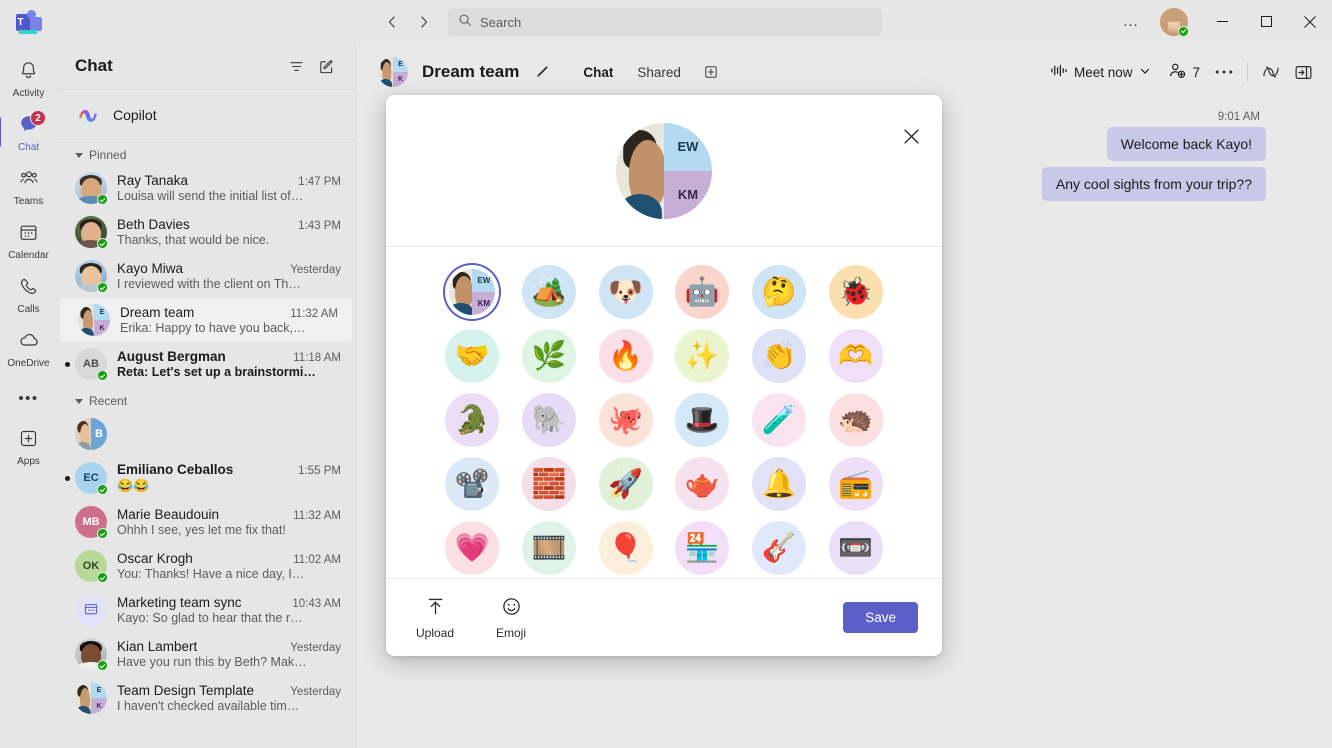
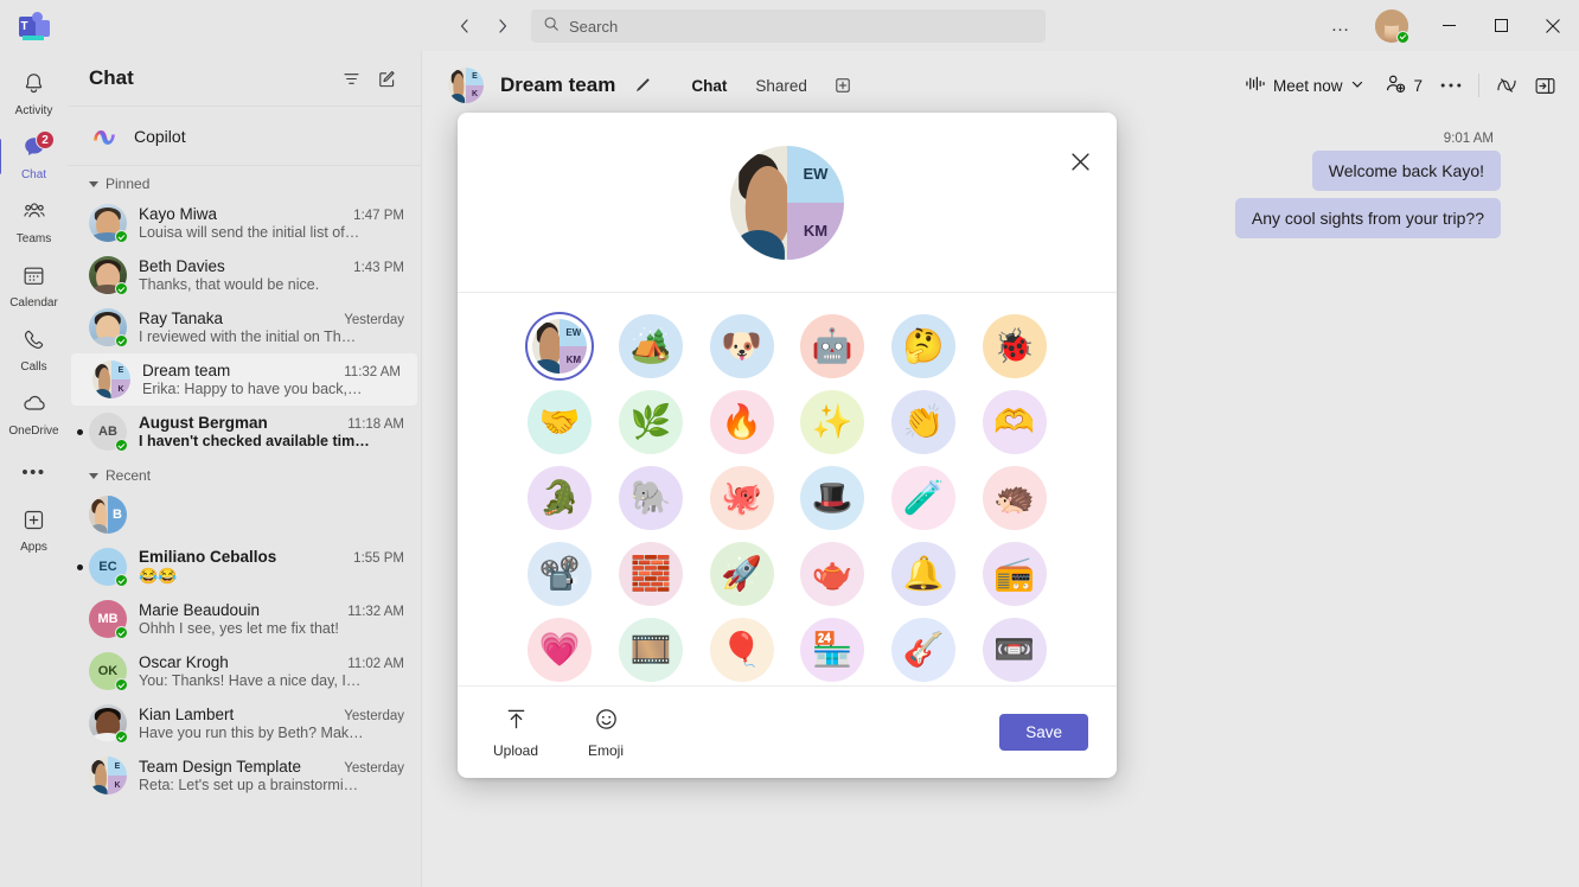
  T
  Search
  …
  Activity
  2
  Chat
  Teams
  Calendar
  Calls
  OneDrive
  •••
  Apps
  Chat
  Copilot
  Pinned
- Ray Tanaka
+ Kayo Miwa
  1:47 PM
  Louisa will send the initial list of…
  Beth Davies
  1:43 PM
  Thanks, that would be nice.
- Kayo Miwa
+ Ray Tanaka
  Yesterday
- I reviewed with the client on Th…
+ I reviewed with the initial on Th…
  Dream team
  11:32 AM
  Erika: Happy to have you back,…
  AB
  August Bergman
  11:18 AM
- Reta: Let's set up a brainstormi…
+ I haven't checked available tim…
  Recent
  B
  EC
  Emiliano Ceballos
  1:55 PM
  😂😂
  MB
  Marie Beaudouin
  11:32 AM
  Ohhh I see, yes let me fix that!
  OK
  Oscar Krogh
  11:02 AM
  You: Thanks! Have a nice day, I…
- Marketing team sync
- 10:43 AM
- Kayo: So glad to hear that the r…
  Kian Lambert
  Yesterday
  Have you run this by Beth? Mak…
  Team Design Template
  Yesterday
- I haven't checked available tim…
+ Reta: Let's set up a brainstormi…
  Dream team
  Chat
  Shared
  Meet now
  7
  9:01 AM
  Welcome back Kayo!
  Any cool sights from your trip??
  EW
  KM
  EW
  KM
  🏕️
  🐶
  🤖
  🤔
  🐞
  🤝
  🌿
  🔥
  ✨
  👏
  🫶
  🐊
  🐘
  🐙
  🎩
  🧪
  🦔
  📽️
  🧱
  🚀
  🫖
  🔔
  📻
  💗
  🎞️
  🎈
  🏪
  🎸
  📼
  Upload
  Emoji
  Save
